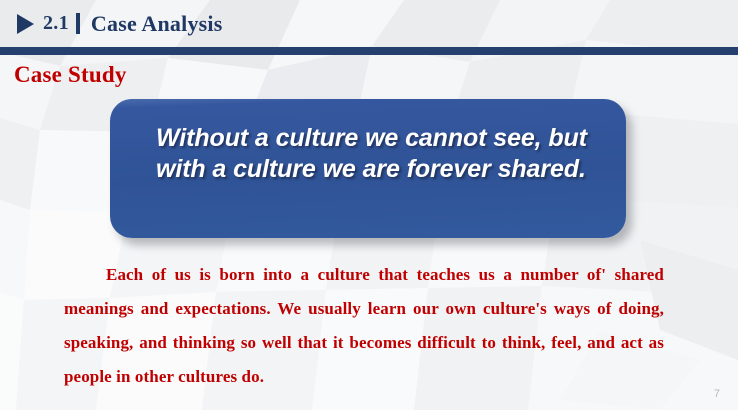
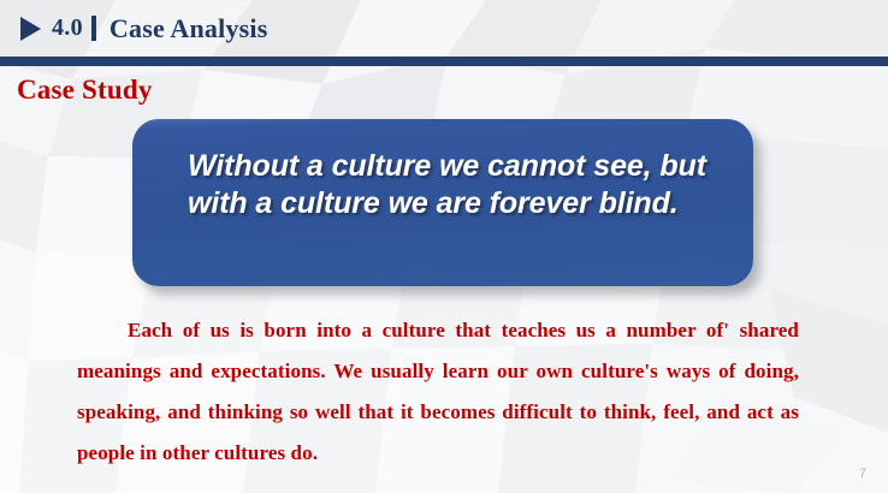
- 2.1
+ 4.0
  Case Analysis
  Case Study
- Without a culture we cannot see, but with a culture we are forever shared.
+ Without a culture we cannot see, but with a culture we are forever blind.
  Each of us is born into a culture that teaches us a number of' shared meanings and expectations. We usually learn our own culture's ways of doing, speaking, and thinking so well that it becomes difficult to think, feel, and act as people in other cultures do.
  7
